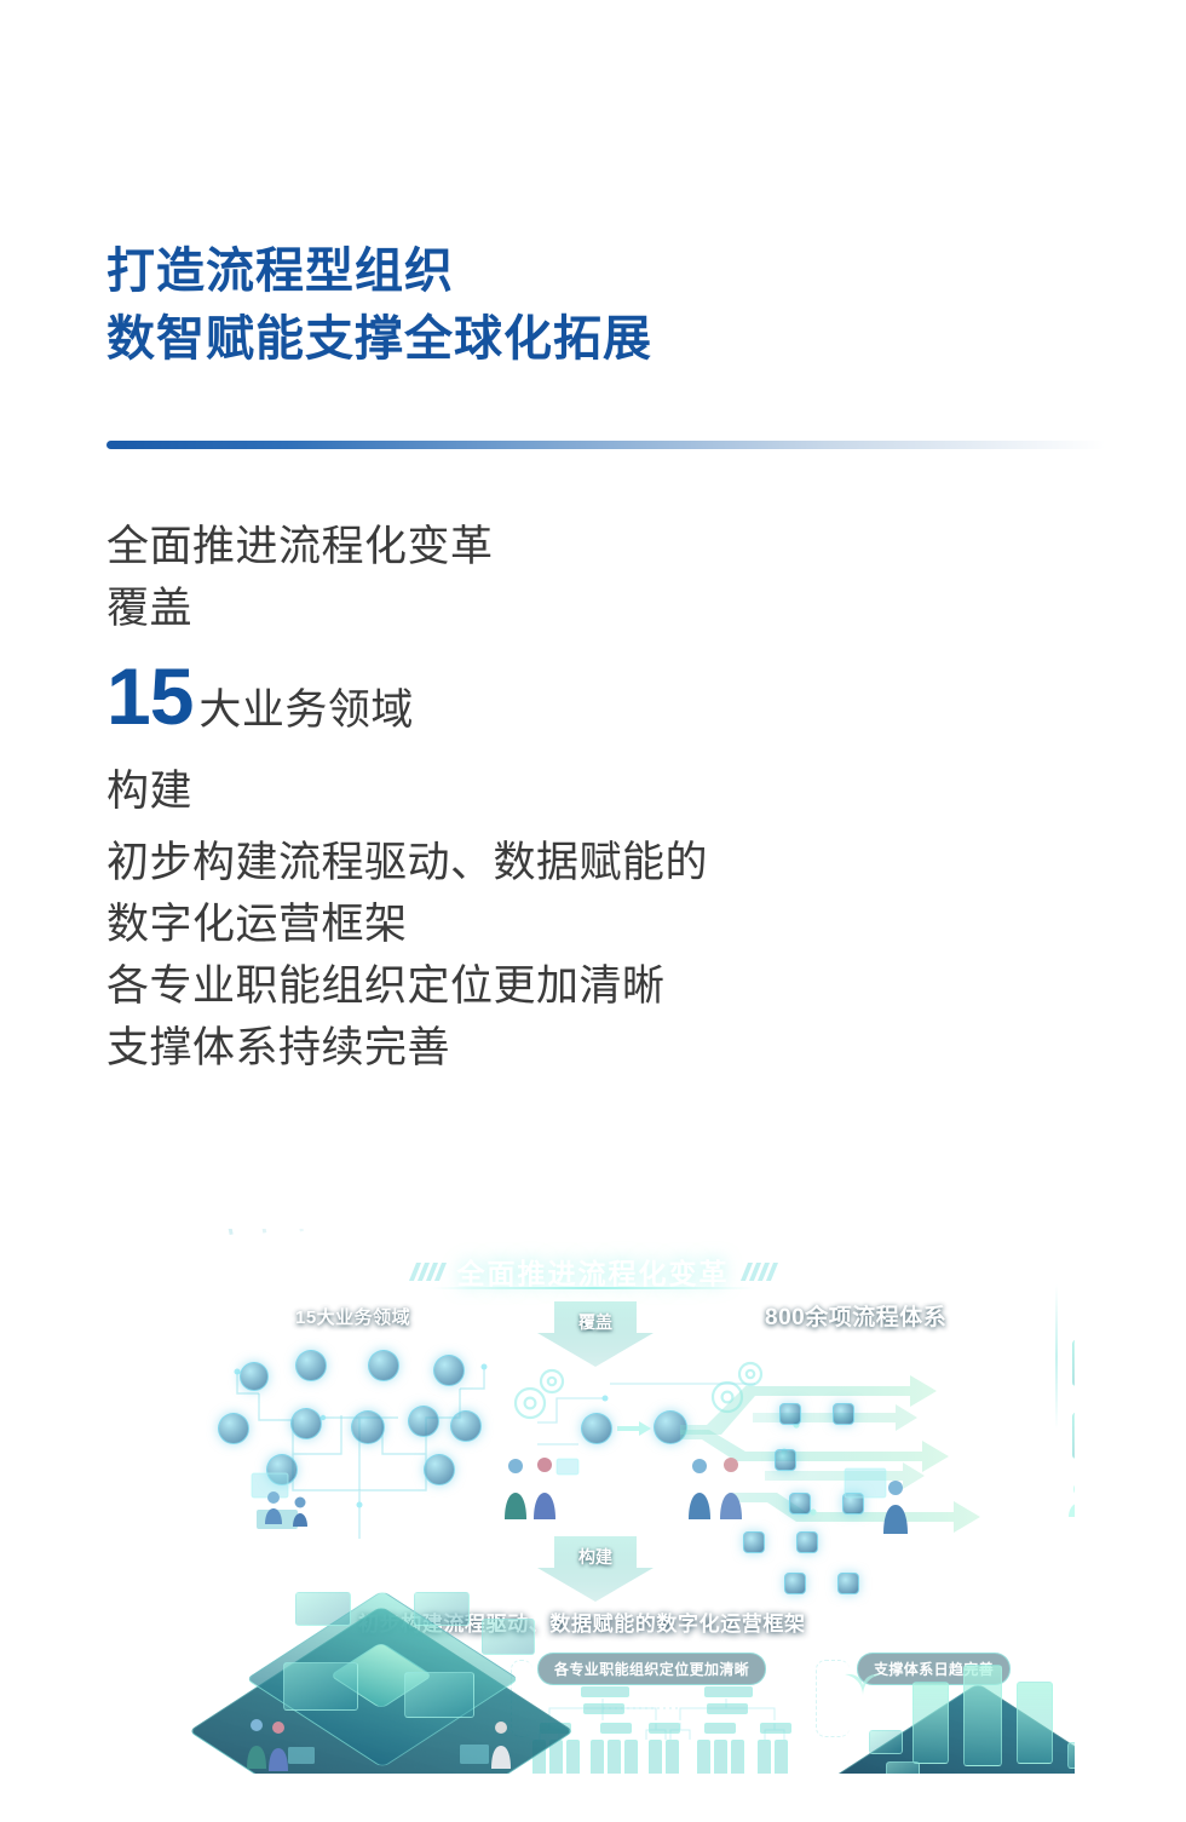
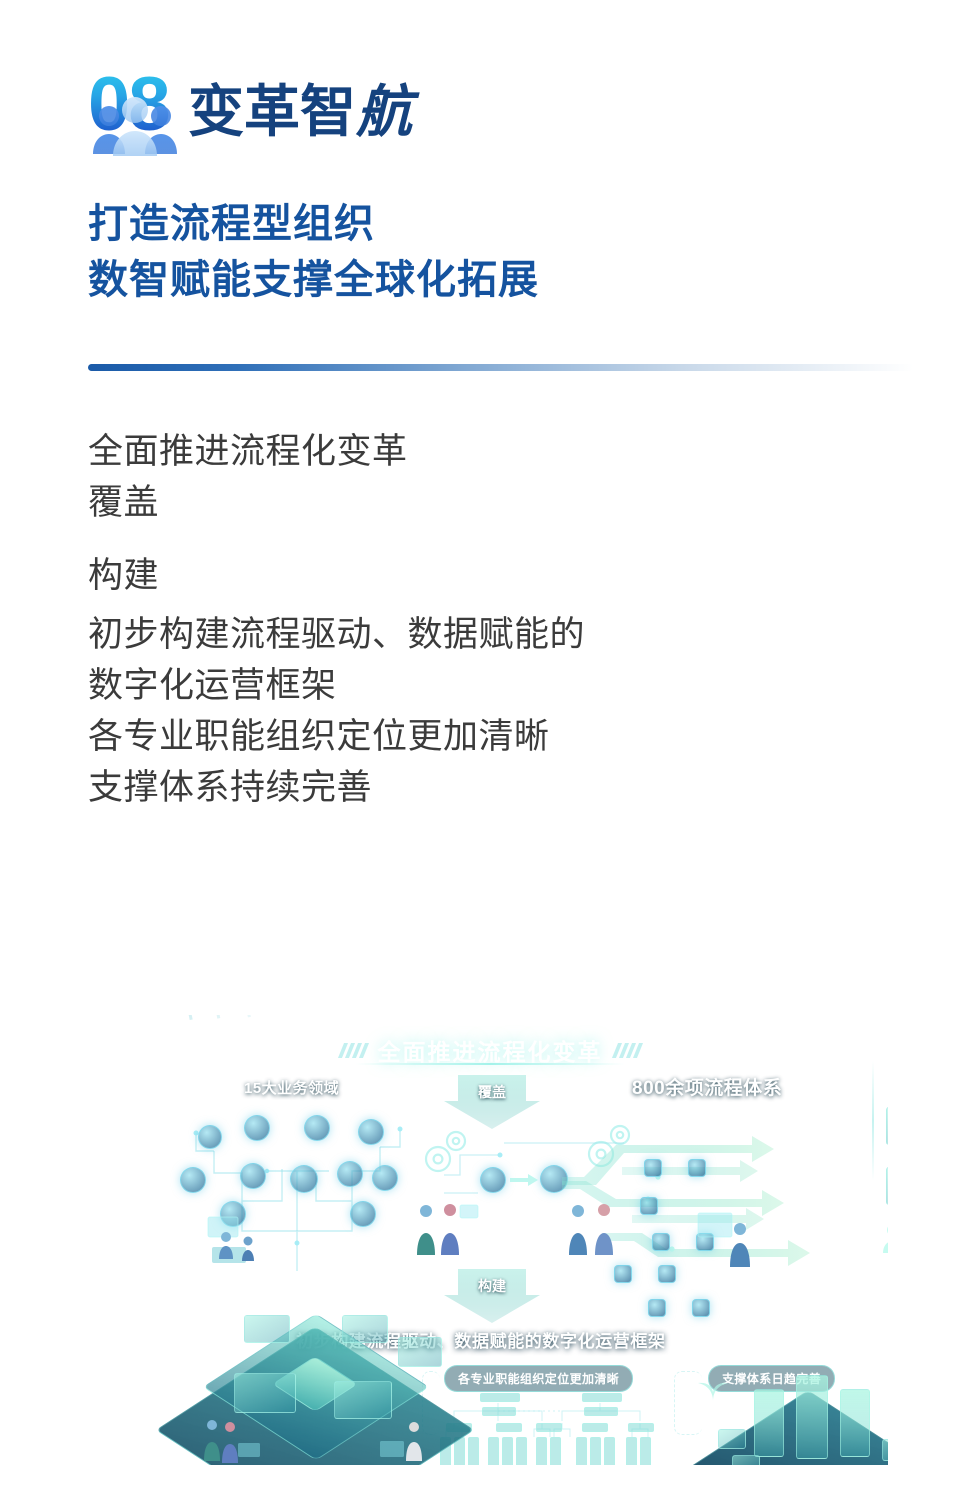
+ 08
+ 变革智航
  打造流程型组织
  数智赋能支撑全球化拓展
  全面推进流程化变革
  覆盖
- 15
- 大业务领域
  构建
  初步构建流程驱动、数据赋能的
  数字化运营框架
  各专业职能组织定位更加清晰
  支撑体系持续完善
  全面推进流程化变革
  15大业务领域
  800余项流程体系
  覆盖
  构建
  各专业职能组织定位更加清晰
  支撑体系日趋
